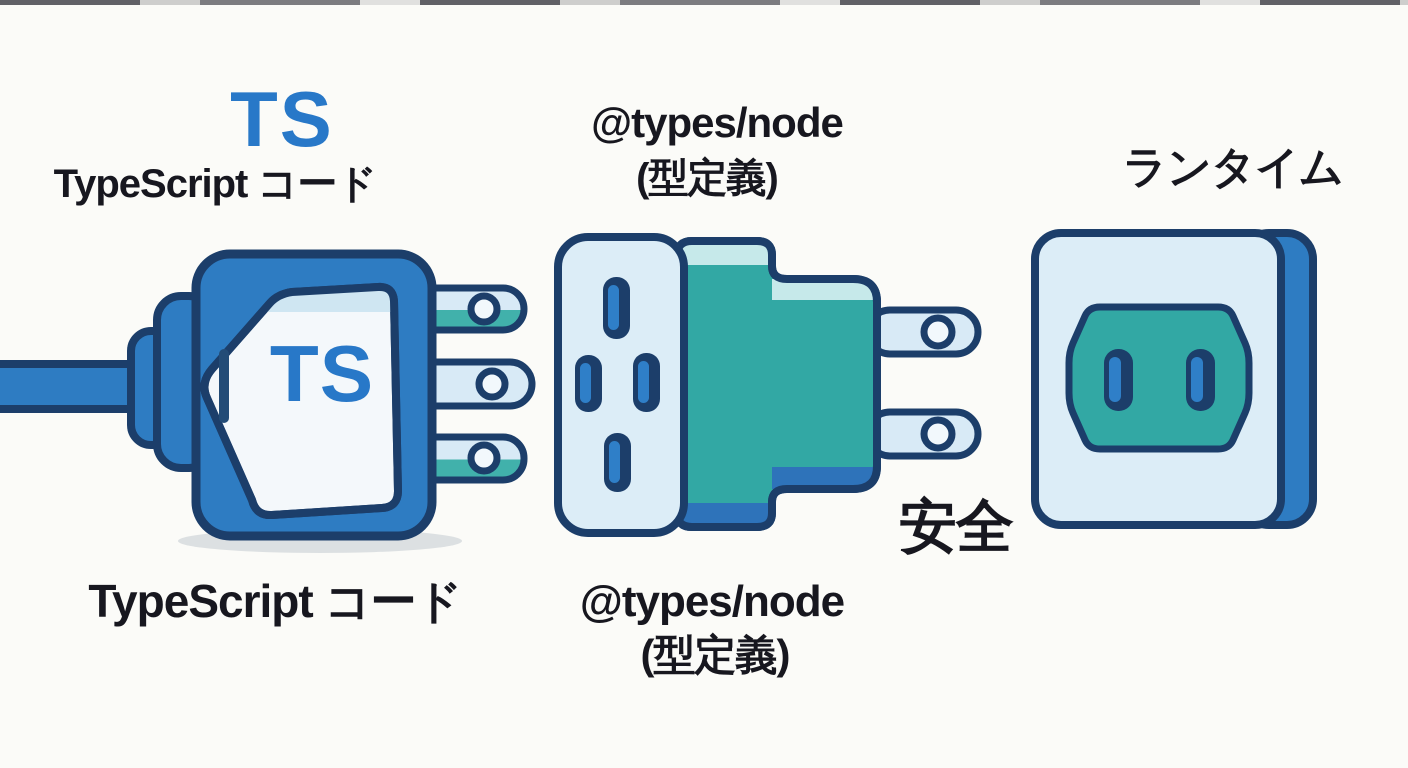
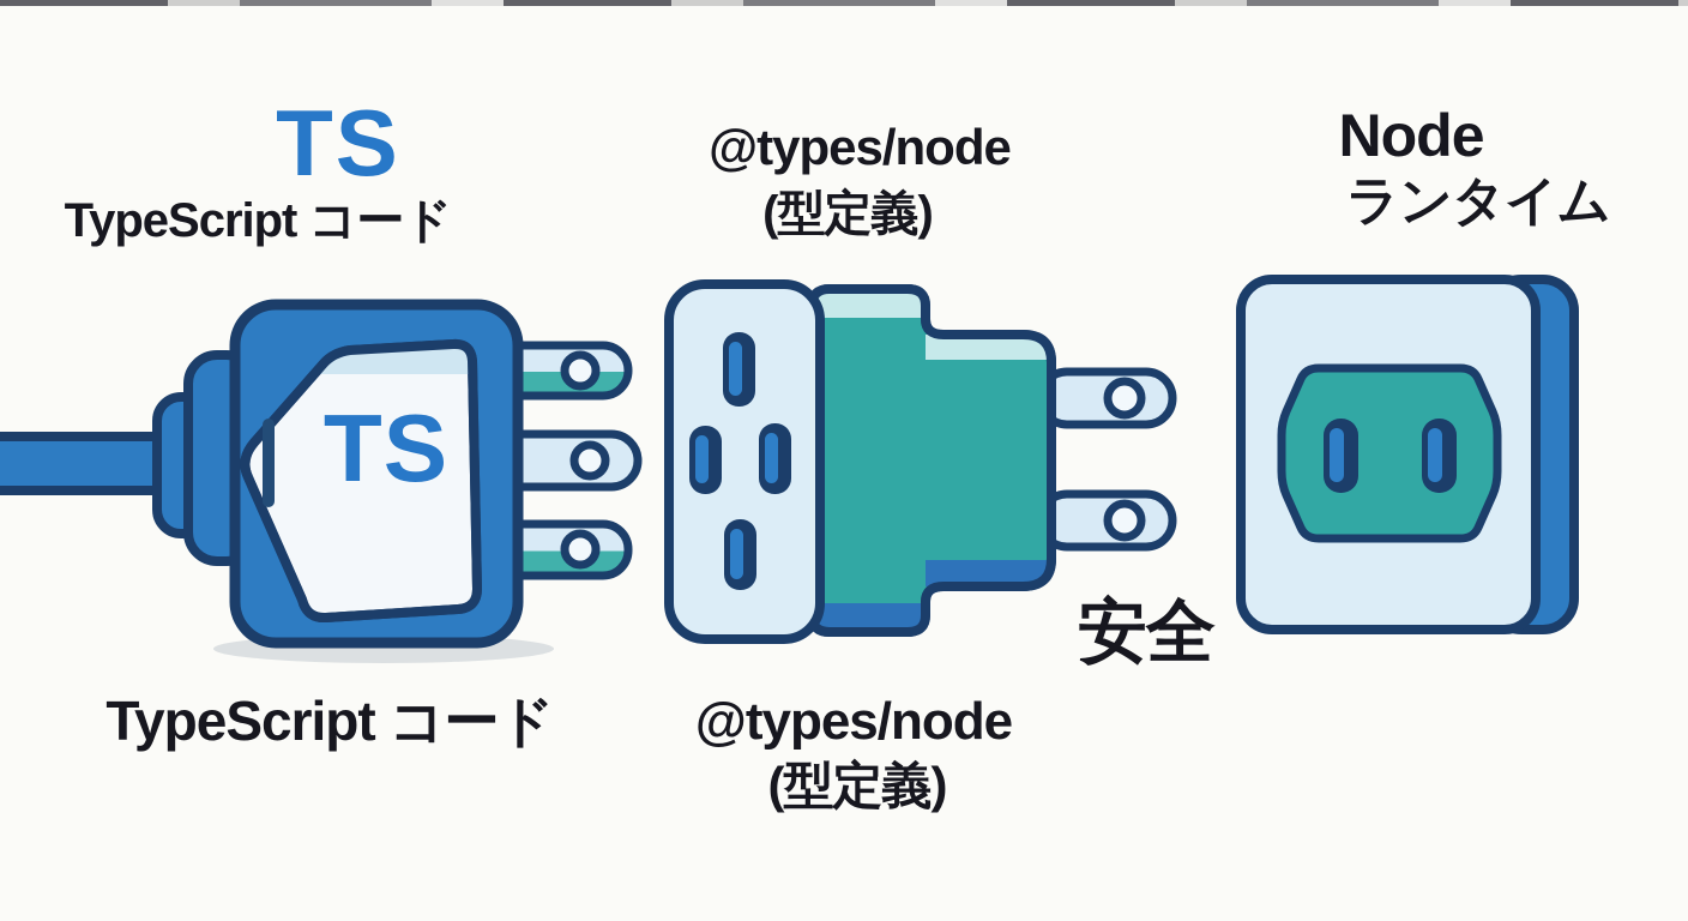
  TS
  TypeScript コード
  @types/node
  (型定義)
+ Node
  ランタイム
  TS
  TypeScript コード
  @types/node
  (型定義)
  安全
